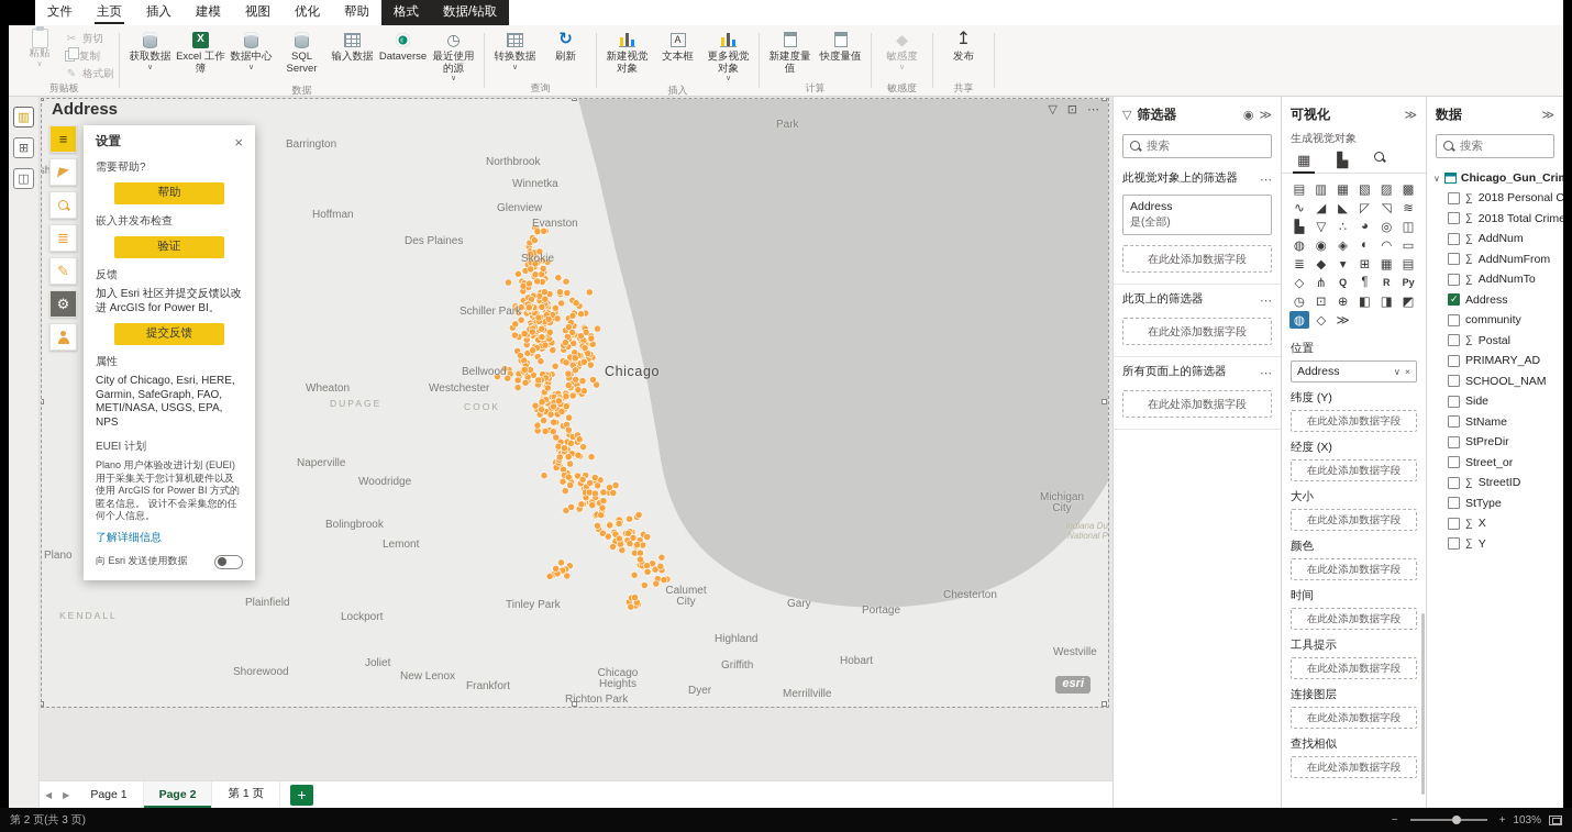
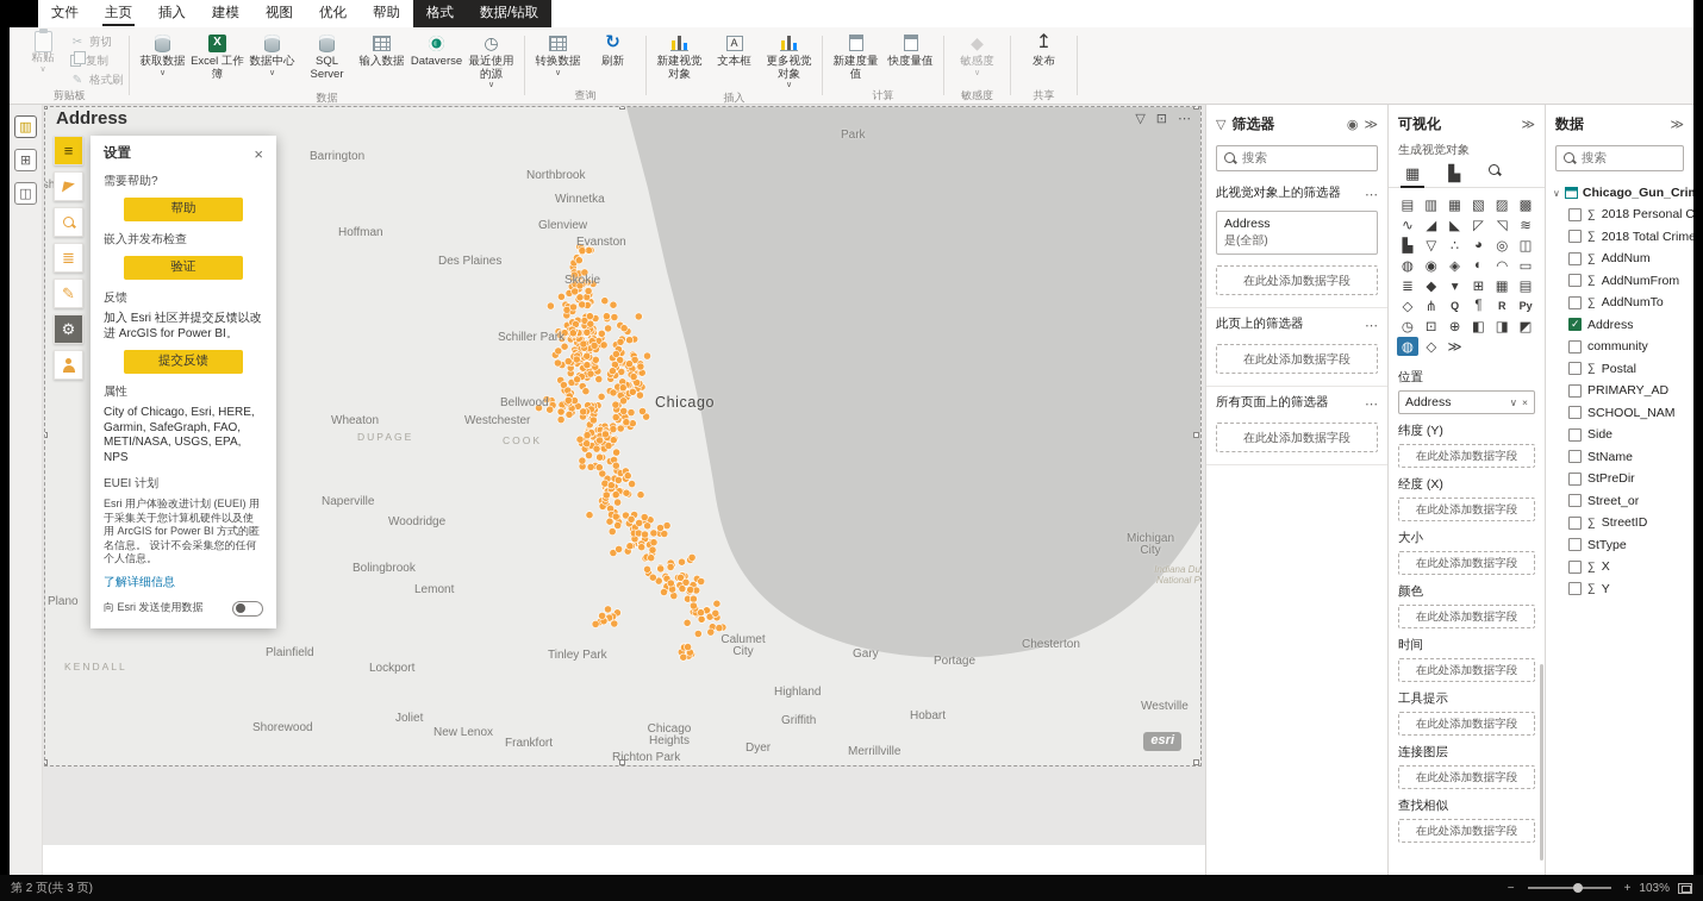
  文件
  主页
  插入
  建模
  视图
  优化
  帮助
  格式
  数据/钻取
  粘贴
  剪切
  复制
  格式刷
  剪贴板
  获取数据
  Excel 工作簿
  数据中心
  SQL Server
  输入数据
  Dataverse
  最近使用的源
  数据
  转换数据
  刷新
  查询
  新建视觉对象
  文本框
  更多视觉对象
  插入
  新建度量值
  快度量值
  计算
  敏感度
  敏感度
  发布
  共享
  ▥
  ⊞
  ◫
  Park
  Barrington
  Northbrook
  Winnetka
  Glenview
  Evanston
  Hoffman
  Des Plaines
  Skokie
  Schiller Park
  Bellwood
  Chicago
  Westchester
  Wheaton
  DUPAGE
  COOK
  Naperville
  Woodridge
  Bolingbrook
  Lemont
  Plano
  KENDALL
  Plainfield
  Lockport
  Tinley Park
  Calumet City
  Gary
  Portage
  Chesterton
  Michigan City
  Indiana Du National P
  Highland
  Westville
  Griffith
  Hobart
  Joliet
  Shorewood
  New Lenox
  Frankfort
  Chicago Heights
  Dyer
  Merrillville
  Richton Park
  Address
  ≡
  ≣
  ✎
  ⚙
  设置
  需要帮助?
  帮助
  嵌入并发布检查
  验证
  反馈
  加入 Esri 社区并提交反馈以改进 ArcGIS for Power BI。
  提交反馈
  属性
  City of Chicago, Esri, HERE, Garmin, SafeGraph, FAO, METI/NASA, USGS, EPA, NPS
  EUEI 计划
- Plano 用户体验改进计划 (EUEI) 用于采集关于您计算机硬件以及使用 ArcGIS for Power BI 方式的匿名信息。 设计不会采集您的任何个人信息。
+ Esri 用户体验改进计划 (EUEI) 用于采集关于您计算机硬件以及使用 ArcGIS for Power BI 方式的匿名信息。 设计不会采集您的任何个人信息。
  了解详细信息
  向 Esri 发送使用数据
  esri
  筛选器
  搜索
  此视觉对象上的筛选器
  Address
  是(全部)
  在此处添加数据字段
  此页上的筛选器
  在此处添加数据字段
  所有页面上的筛选器
  在此处添加数据字段
  可视化
  生成视觉对象
  ▦
  ▙
  ▤
  ▥
  ▦
  ▧
  ▨
  ▩
  ∿
  ◢
  ◣
  ◸
  ◹
  ≋
  ▙
  ▽
  ∴
  ◕
  ◎
  ◫
  ◍
  ◉
  ◈
  ◐
  ◠
  ▭
  ≣
  ◆
  ▾
  ⊞
  ▦
  ▤
  ◇
  ⋔
  Q
  ¶
  R
  Py
  ◷
  ⊡
  ⊕
  ◧
  ◨
  ◩
  ◍
  ◇
  ≫
  位置
  Address
  ∨
  ×
  纬度 (Y)
  在此处添加数据字段
  经度 (X)
  在此处添加数据字段
  大小
  在此处添加数据字段
  颜色
  在此处添加数据字段
  时间
  在此处添加数据字段
  工具提示
  在此处添加数据字段
  连接图层
  在此处添加数据字段
  查找相似
  在此处添加数据字段
  数据
  搜索
  ∨
  Chicago_Gun_Cri
  ∑
  2018 Personal C
  ∑
  2018 Total Crime
  ∑
  AddNum
  ∑
  AddNumFrom
  ∑
  AddNumTo
  Address
  community
  ∑
  Postal
  PRIMARY_AD
  SCHOOL_NAM
  Side
  StName
  StPreDir
  Street_or
  ∑
  StreetID
  StType
  ∑
  X
  ∑
  Y
- Page 1
- Page 2
- 第 1 页
- +
  第 2 页(共 3 页)
  103%
